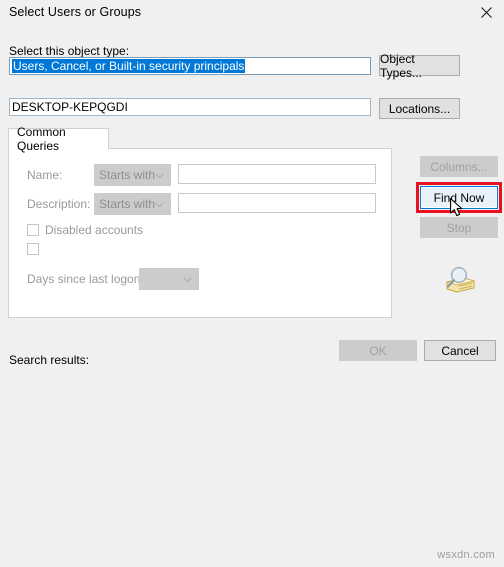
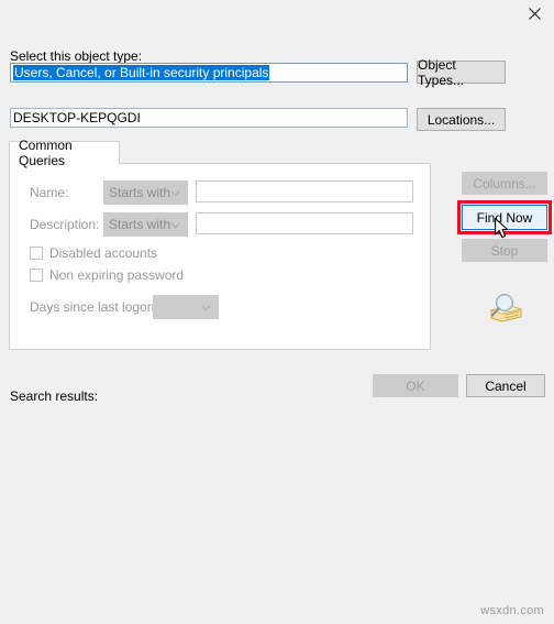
- Select Users or Groups
  Select this object type:
  Users, Cancel, or Built-in security principals
  Object Types...
  DESKTOP-KEPQGDI
  Locations...
  Common Queries
  Name:
  Starts with
  Description:
  Starts with
  Disabled accounts
+ Non expiring password
  Days since last logon
  Columns...
  Find Now
  Stop
  OK
  Cancel
  Search results:
  wsxdn.com
